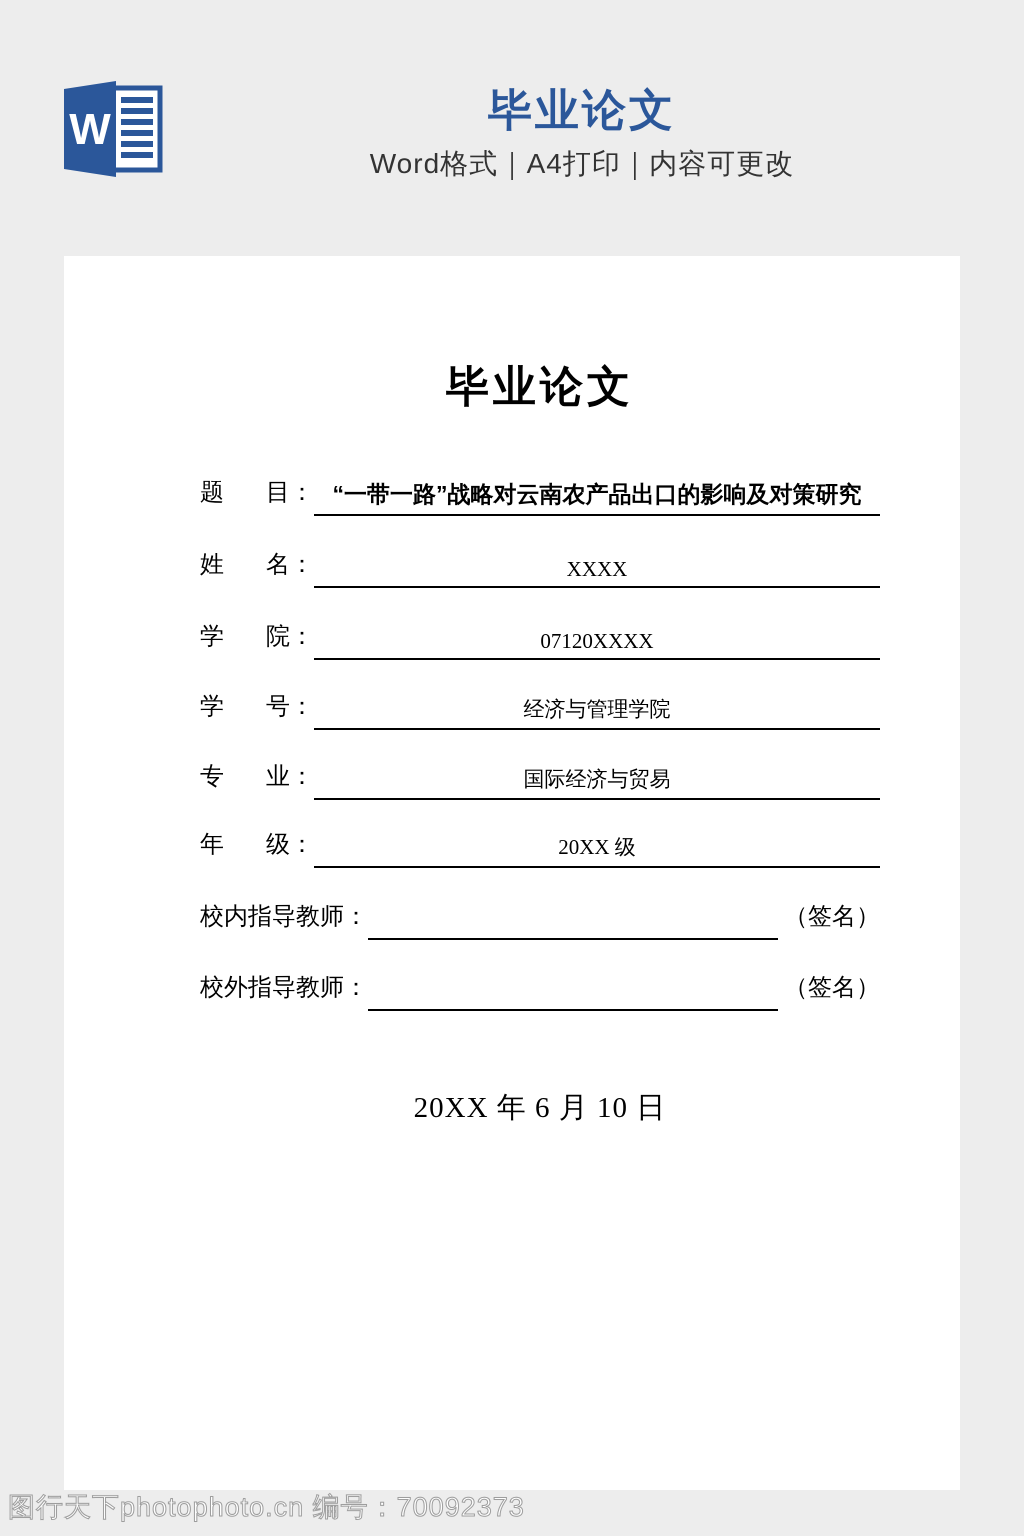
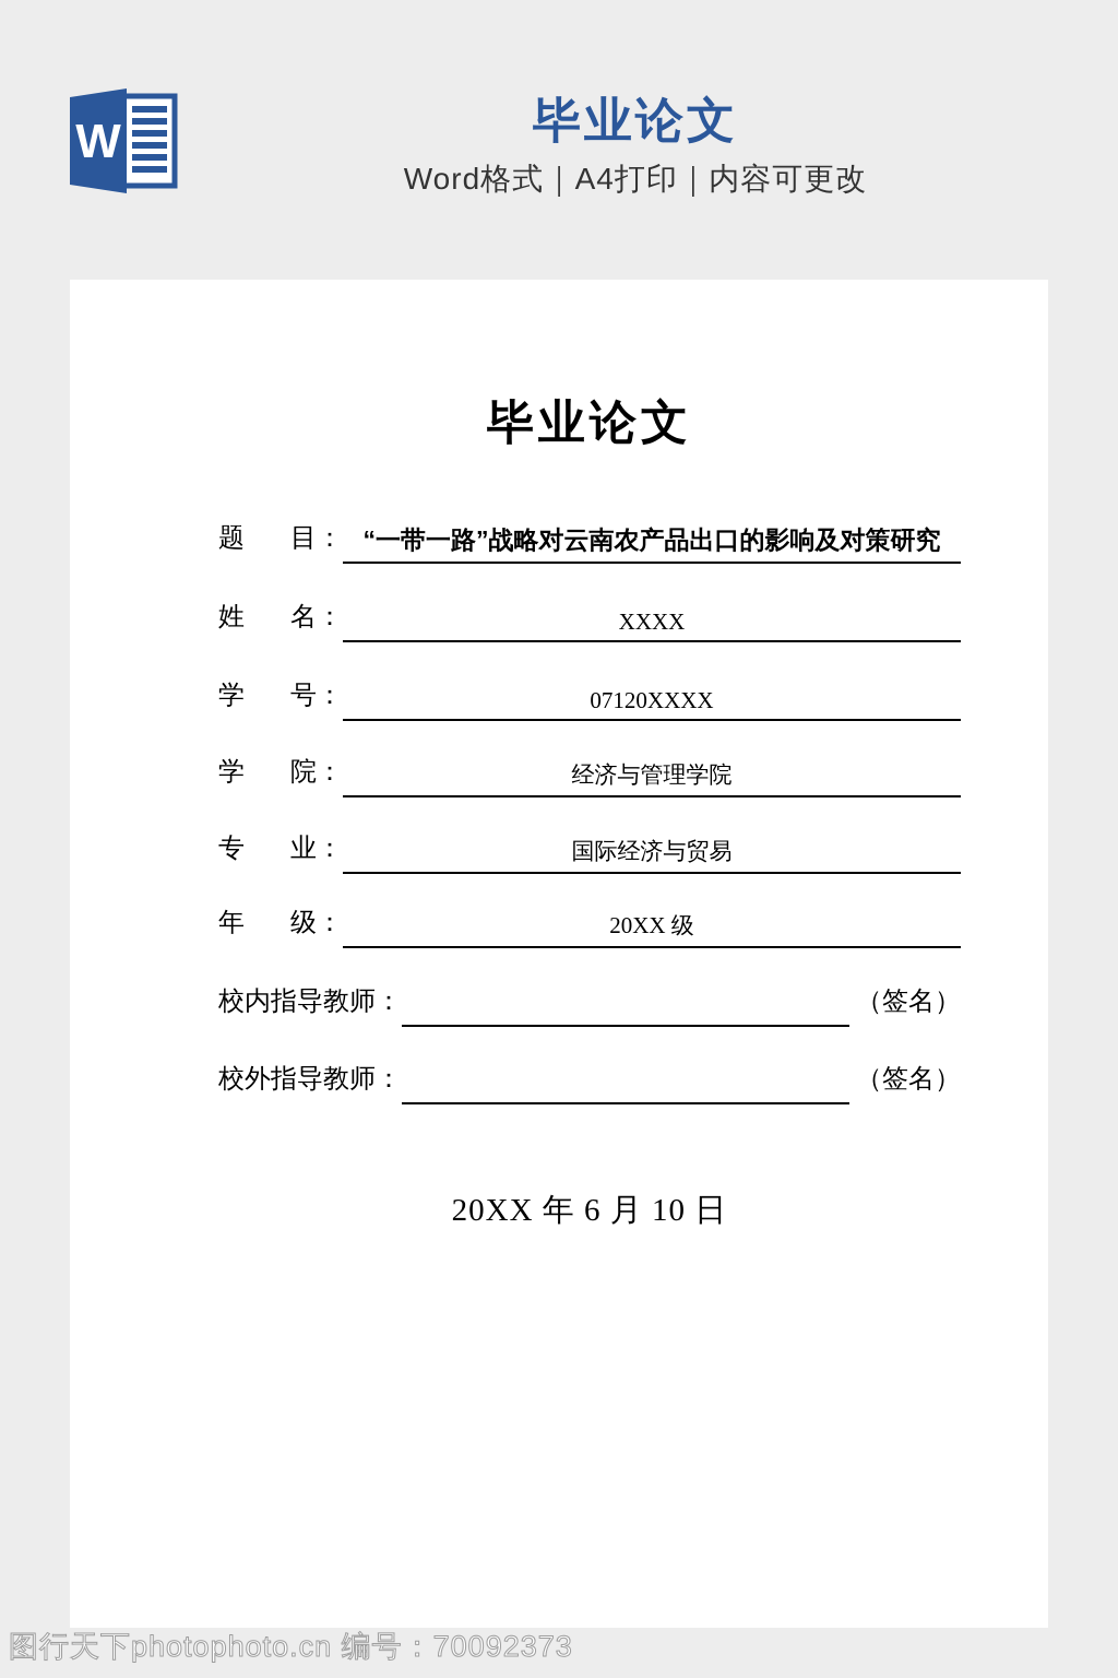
  W
  毕业论文
  Word格式｜A4打印｜内容可更改
  毕业论文
  题目
  ：
  “一带一路”战略对云南农产品出口的影响及对策研究
  姓名
  ：
  XXXX
- 学院
+ 学号
  ：
  07120XXXX
- 学号
+ 学院
  ：
  经济与管理学院
  专业
  ：
  国际经济与贸易
  年级
  ：
  20XX 级
  校内指导教师
  ：
  （签名）
  校外指导教师
  ：
  （签名）
  20XX 年 6 月 10 日
  图行天下photophoto.cn 编号：70092373
